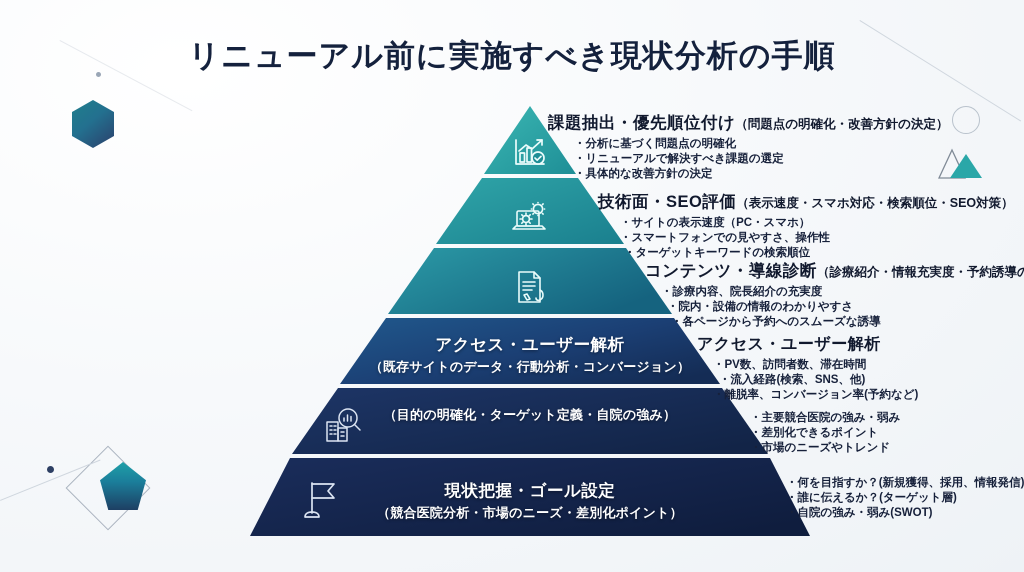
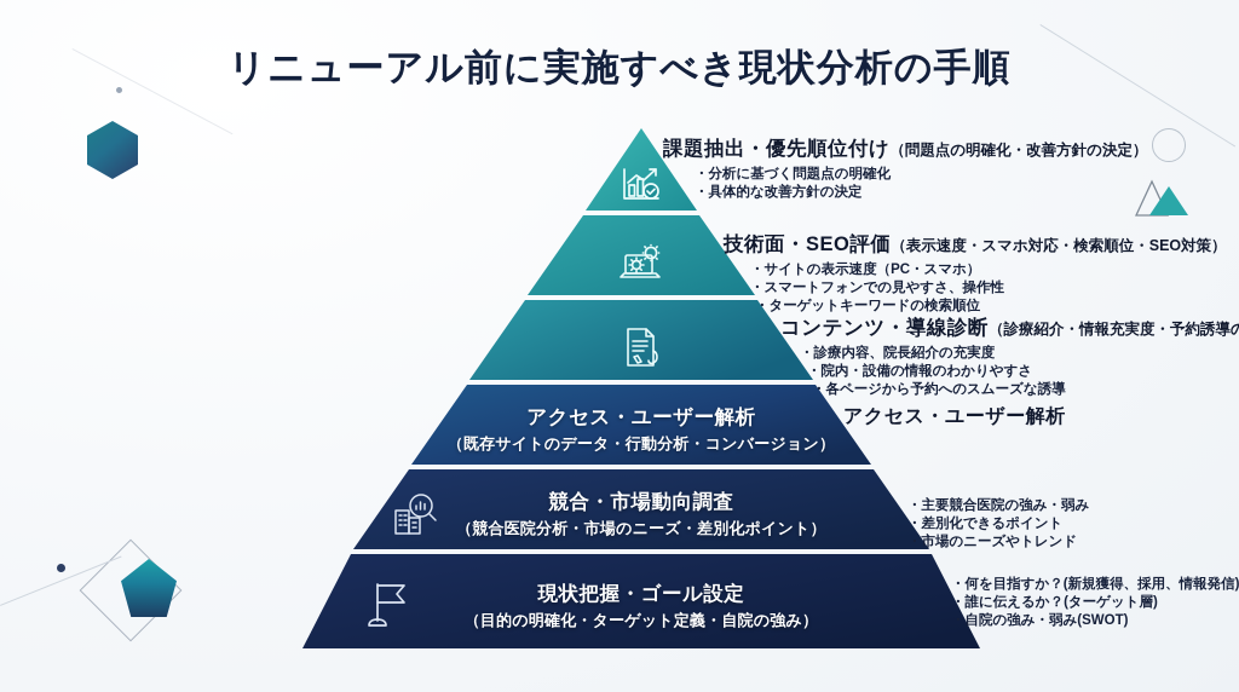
  リニューアル前に実施すべき現状分析の手順
  アクセス・ユーザー解析
  （既存サイトのデータ・行動分析・コンバージョン）
+ 競合・市場動向調査
- （目的の明確化・ターゲット定義・自院の強み）
+ （競合医院分析・市場のニーズ・差別化ポイント）
  現状把握・ゴール設定
- （競合医院分析・市場のニーズ・差別化ポイント）
+ （目的の明確化・ターゲット定義・自院の強み）
  課題抽出・優先順位付け（問題点の明確化・改善方針の決定）
  ・分析に基づく問題点の明確化
- ・リニューアルで解決すべき課題の選定
  ・具体的な改善方針の決定
  技術面・SEO評価（表示速度・スマホ対応・検索順位・SEO対策）
  ・サイトの表示速度（PC・スマホ）
  ・スマートフォンでの見やすさ、操作性
  ・ターゲットキーワードの検索順位
  コンテンツ・導線診断（診療紹介・情報充実度・予約誘導の
  ・診療内容、院長紹介の充実度
  ・院内・設備の情報のわかりやすさ
  ・各ページから予約へのスムーズな誘導
  アクセス・ユーザー解析
- ・PV数、訪問者数、滞在時間
- ・流入経路(検索、SNS、他)
- ・離脱率、コンバージョン率(予約など)
  ・主要競合医院の強み・弱み
  ・差別化できるポイント
  ・市場のニーズやトレンド
  ・何を目指すか？(新規獲得、採用、情報発信)
  ・誰に伝えるか？(ターゲット層)
  ・自院の強み・弱み(SWOT)
